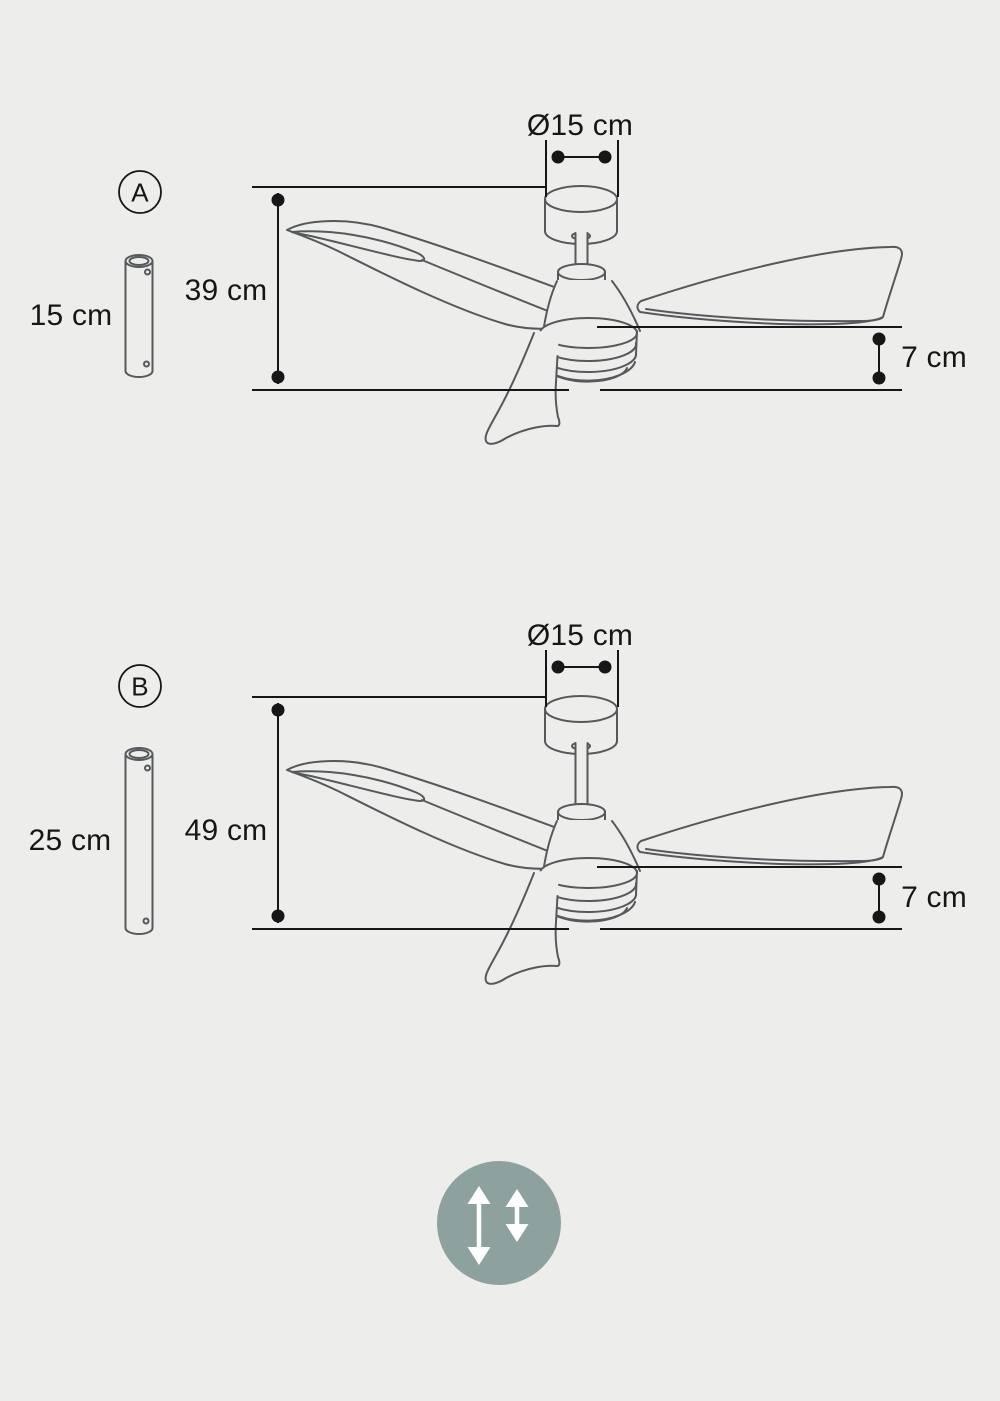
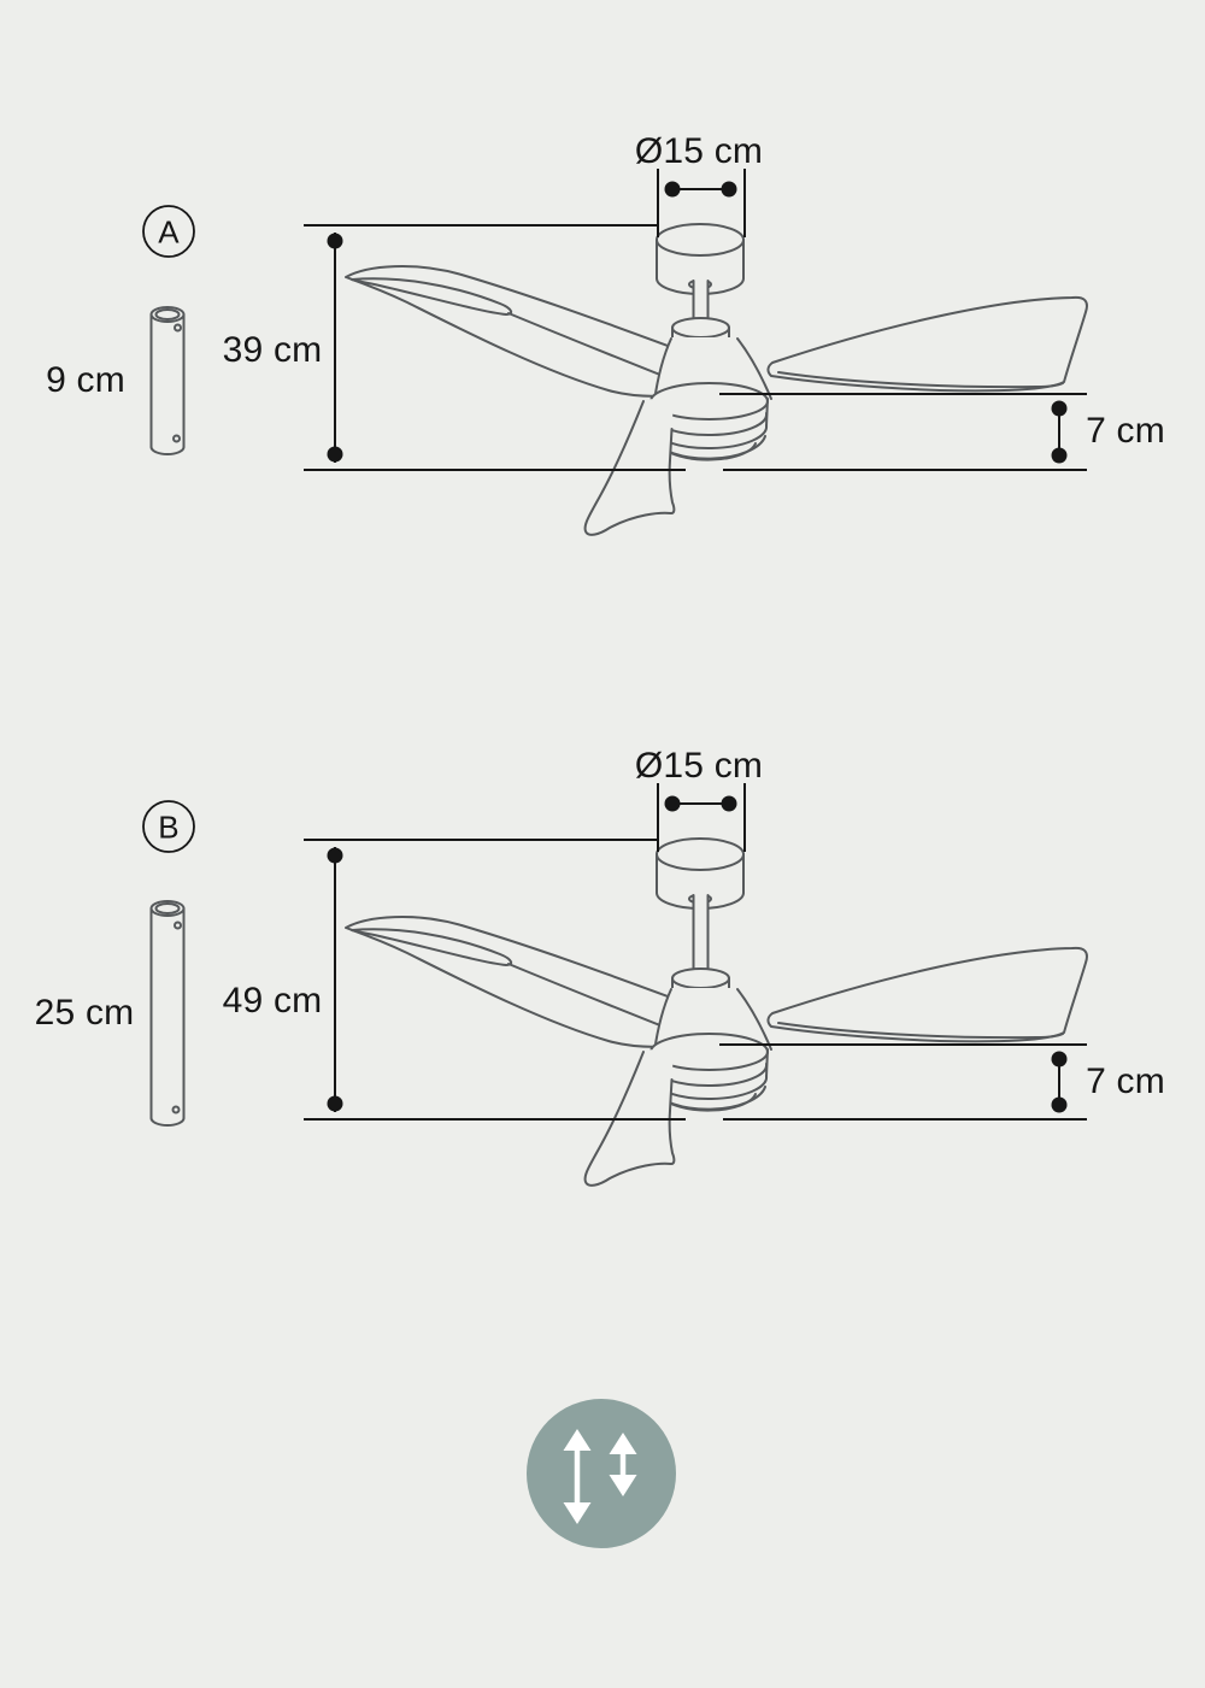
  A
- 15 cm
+ 9 cm
  39 cm
  Ø15 cm
  7 cm
  B
  25 cm
  49 cm
  Ø15 cm
  7 cm
